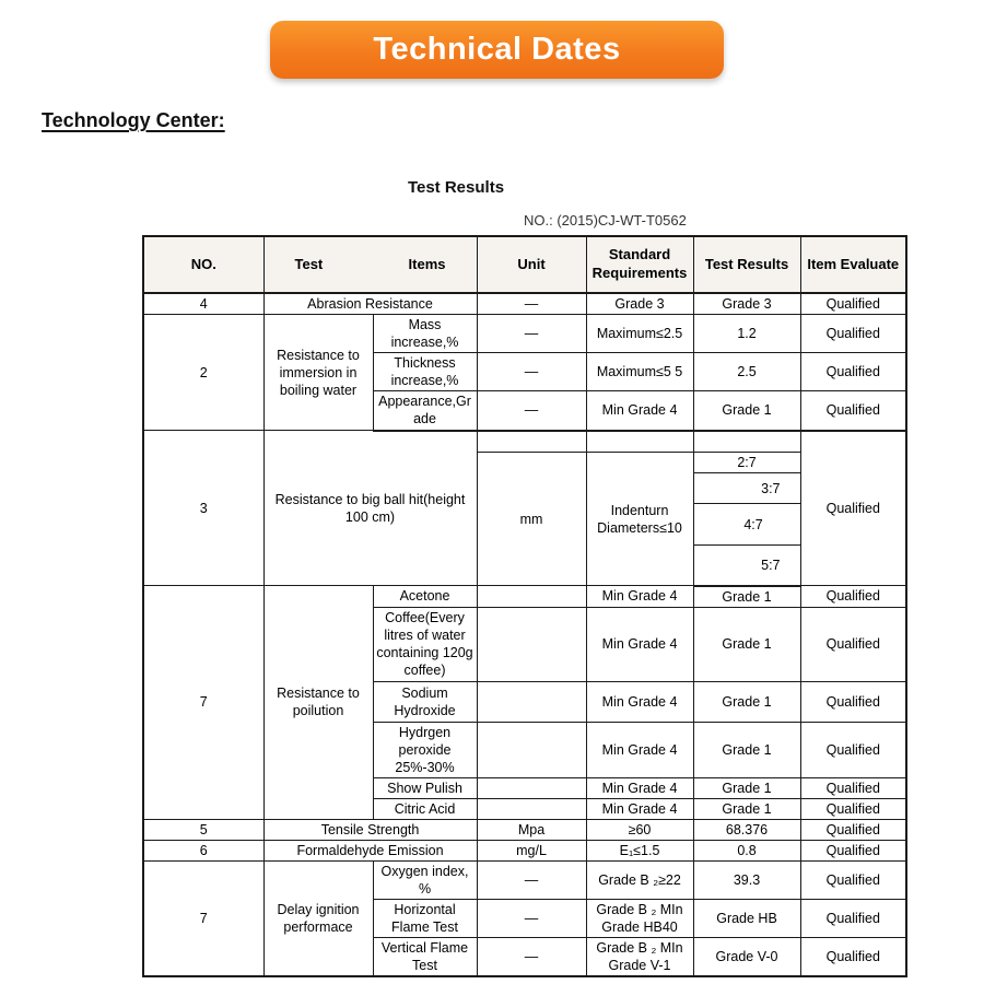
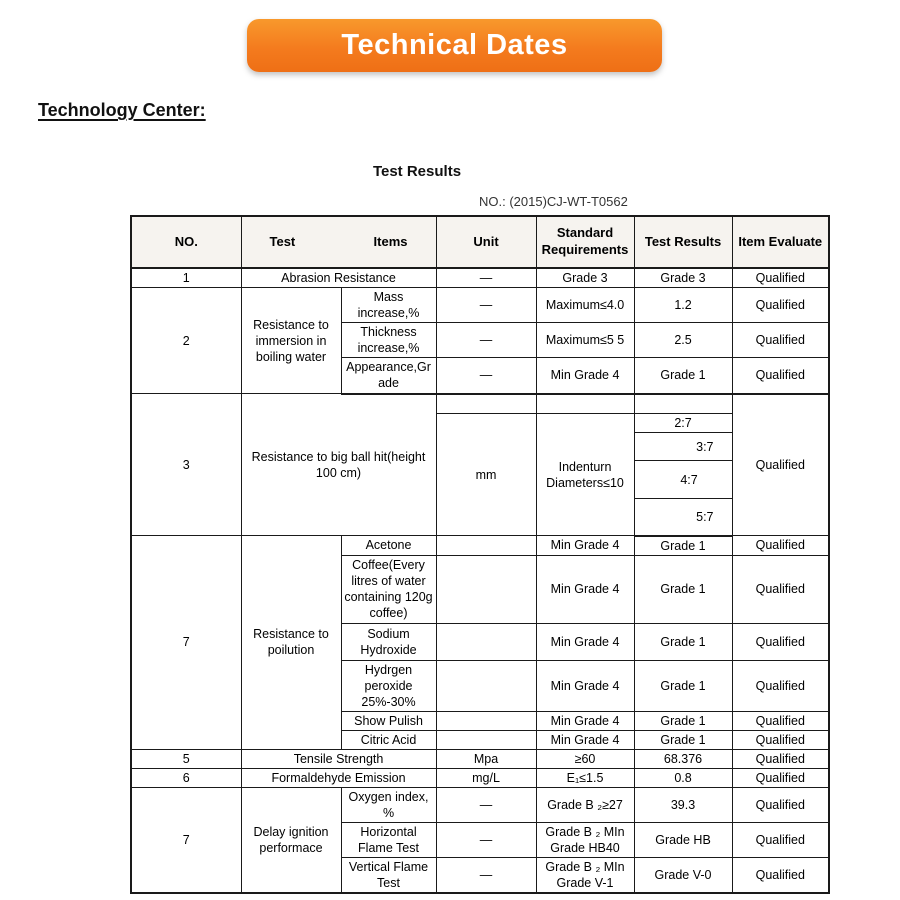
  Technical Dates
  Technology Center:
  Test Results
  NO.: (2015)CJ-WT-T0562
  NO.	Test Items	Unit	Standard Requirements	Test Results	Item Evaluate
- 4	Abrasion Resistance	—	Grade 3	Grade 3	Qualified
+ 1	Abrasion Resistance	—	Grade 3	Grade 3	Qualified
- 2	Resistance to immersion in boiling water	Mass increase,%	—	Maximum≤2.5	1.2	Qualified
+ 2	Resistance to immersion in boiling water	Mass increase,%	—	Maximum≤4.0	1.2	Qualified
  Thickness increase,%	—	Maximum≤5 5	2.5	Qualified
  Appearance,Grade	—	Min Grade 4	Grade 1	Qualified
  3	Resistance to big ball hit(height 100 cm)				Qualified
  mm	Indenturn Diameters≤10	2:7
  3:7
  4:7
  5:7
  7	Resistance to poilution	Acetone		Min Grade 4	Grade 1	Qualified
  Coffee(Every litres of water containing 120g coffee)		Min Grade 4	Grade 1	Qualified
  Sodium Hydroxide		Min Grade 4	Grade 1	Qualified
  Hydrgen peroxide 25%-30%		Min Grade 4	Grade 1	Qualified
  Show Pulish		Min Grade 4	Grade 1	Qualified
  Citric Acid		Min Grade 4	Grade 1	Qualified
  5	Tensile Strength	Mpa	≥60	68.376	Qualified
  6	Formaldehyde Emission	mg/L	E₁≤1.5	0.8	Qualified
- 7	Delay ignition performace	Oxygen index, %	—	Grade B ₂≥22	39.3	Qualified
+ 7	Delay ignition performace	Oxygen index, %	—	Grade B ₂≥27	39.3	Qualified
  Horizontal Flame Test	—	Grade B ₂ MIn Grade HB40	Grade HB	Qualified
  Vertical Flame Test	—	Grade B ₂ MIn Grade V-1	Grade V-0	Qualified
